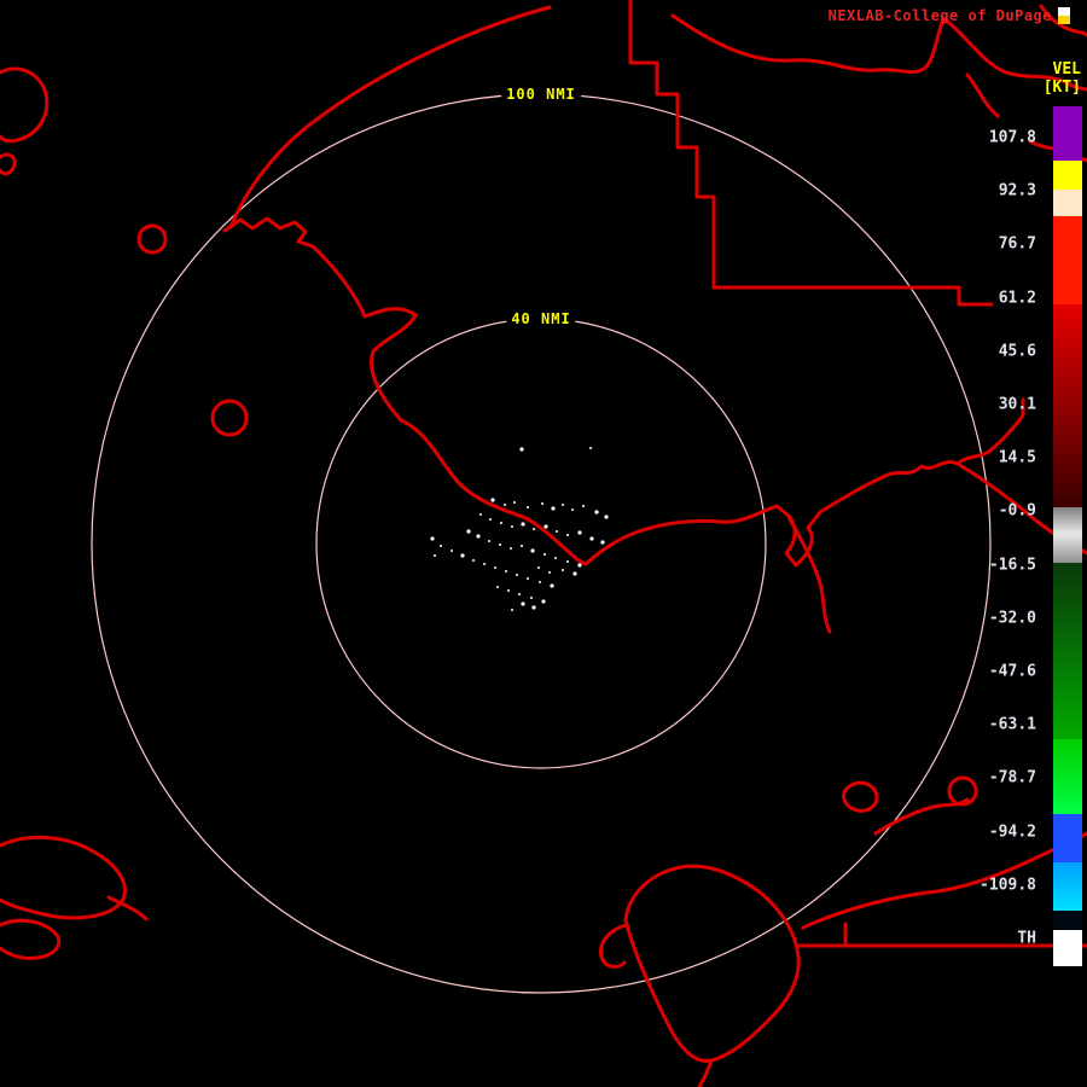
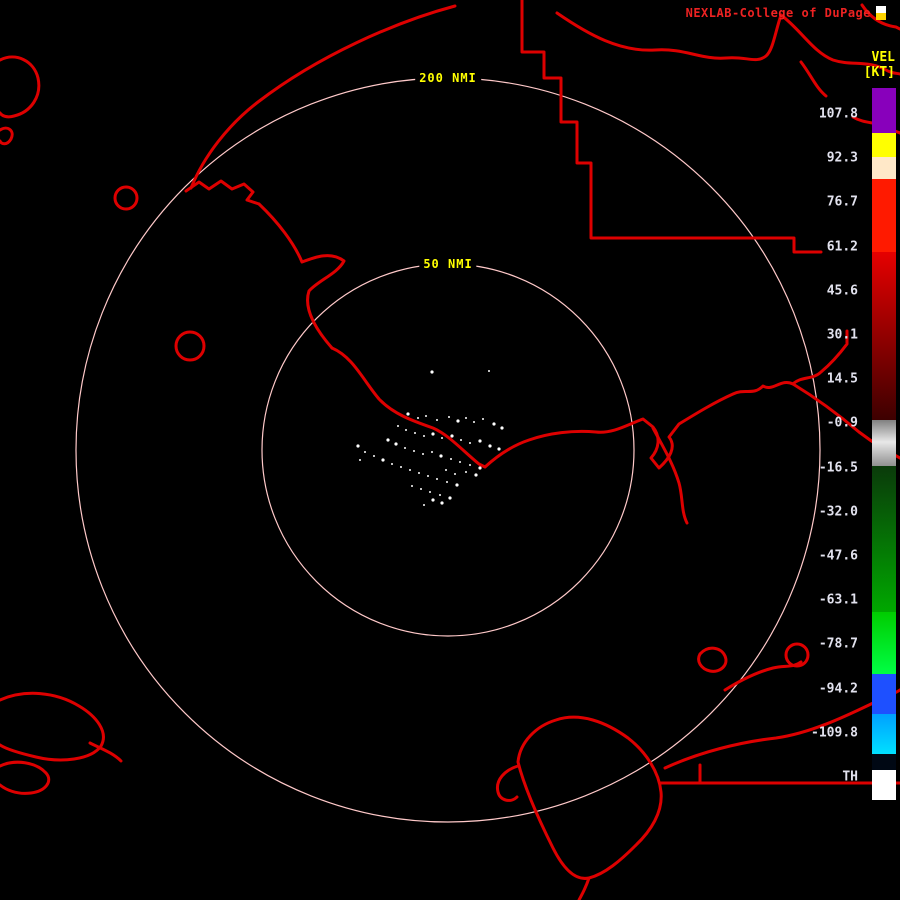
- 100 NMI
+ 200 NMI
- 40 NMI
+ 50 NMI
  NEXLAB-College of DuPage
  VEL
  [KT]
  107.8
  92.3
  76.7
  61.2
  45.6
  30.1
  14.5
  -0.9
  -16.5
  -32.0
  -47.6
  -63.1
  -78.7
  -94.2
  -109.8
  TH
